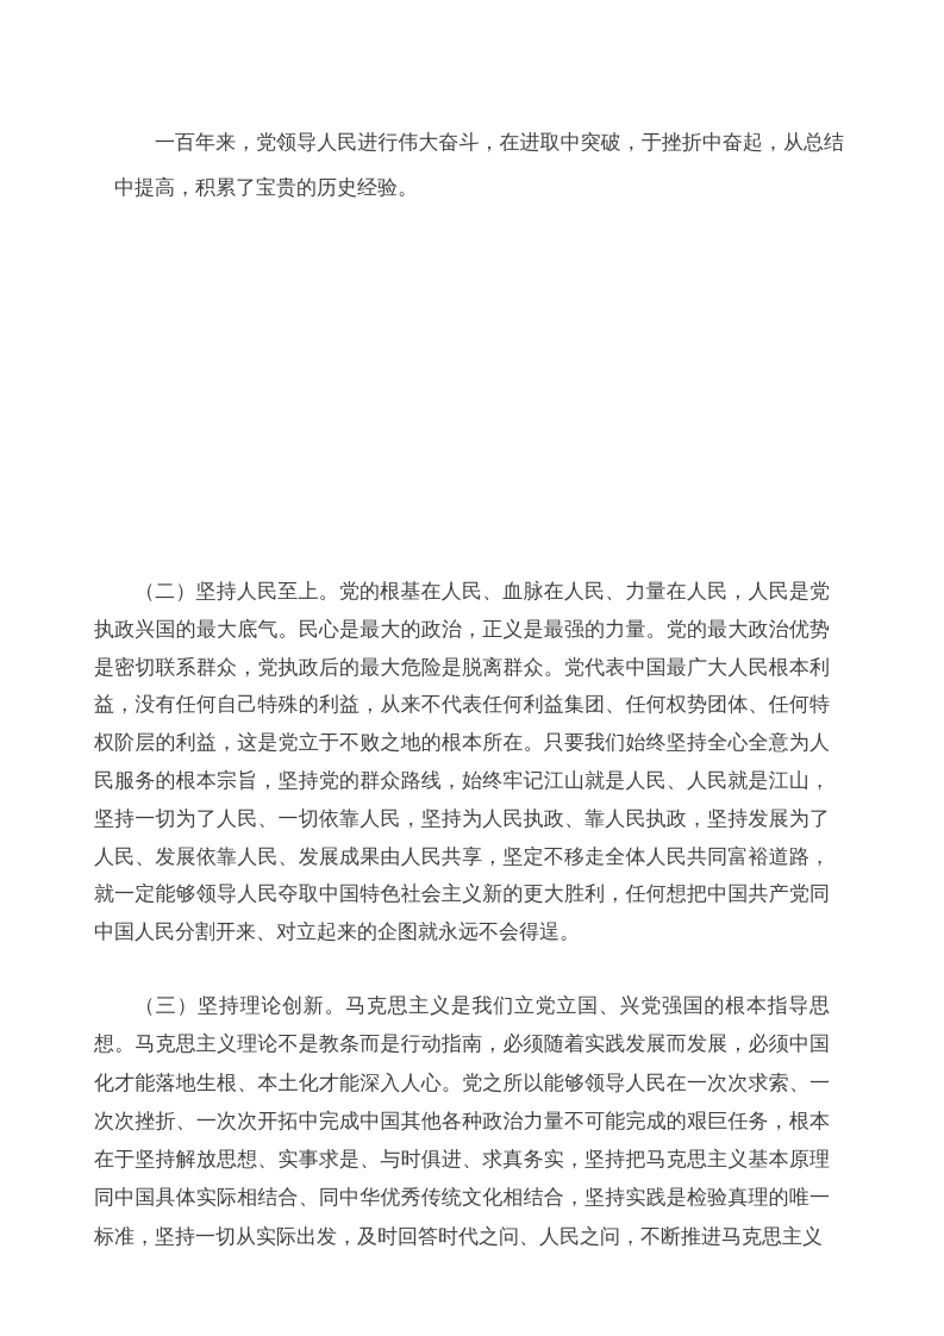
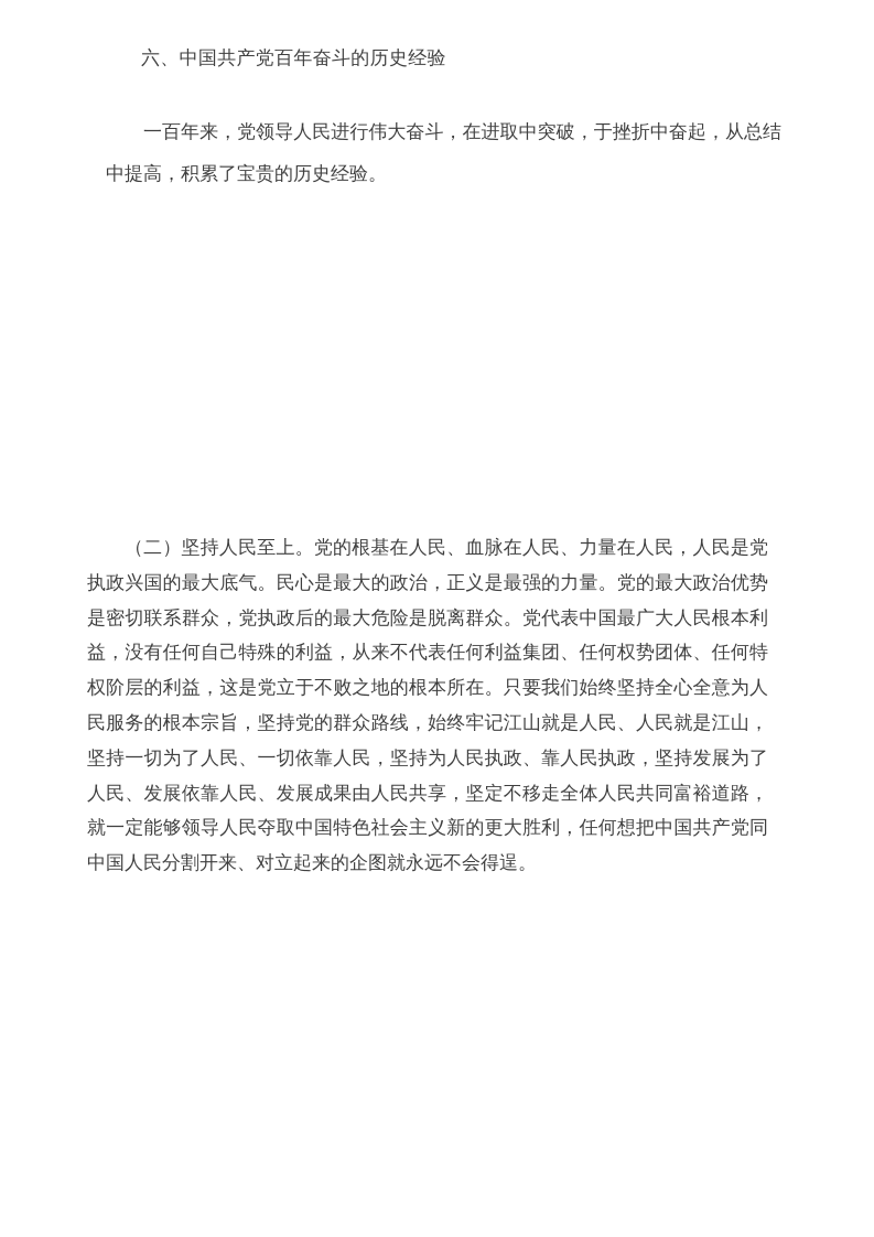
+ 六、中国共产党百年奋斗的历史经验
  一百年来，党领导人民进行伟大奋斗，在进取中突破，于挫折中奋起，从总结中提高，积累了宝贵的历史经验。
  （二）坚持人民至上。党的根基在人民、血脉在人民、力量在人民，人民是党执政兴国的最大底气。民心是最大的政治，正义是最强的力量。党的最大政治优势是密切联系群众，党执政后的最大危险是脱离群众。党代表中国最广大人民根本利益，没有任何自己特殊的利益，从来不代表任何利益集团、任何权势团体、任何特权阶层的利益，这是党立于不败之地的根本所在。只要我们始终坚持全心全意为人民服务的根本宗旨，坚持党的群众路线，始终牢记江山就是人民、人民就是江山，坚持一切为了人民、一切依靠人民，坚持为人民执政、靠人民执政，坚持发展为了人民、发展依靠人民、发展成果由人民共享，坚定不移走全体人民共同富裕道路，就一定能够领导人民夺取中国特色社会主义新的更大胜利，任何想把中国共产党同中国人民分割开来、对立起来的企图就永远不会得逞。
- （三）坚持理论创新。马克思主义是我们立党立国、兴党强国的根本指导思想。马克思主义理论不是教条而是行动指南，必须随着实践发展而发展，必须中国化才能落地生根、本土化才能深入人心。党之所以能够领导人民在一次次求索、一次次挫折、一次次开拓中完成中国其他各种政治力量不可能完成的艰巨任务，根本在于坚持解放思想、实事求是、与时俱进、求真务实，坚持把马克思主义基本原理同中国具体实际相结合、同中华优秀传统文化相结合，坚持实践是检验真理的唯一标准，坚持一切从实际出发，及时回答时代之问、人民之问，不断推进马克思主义
